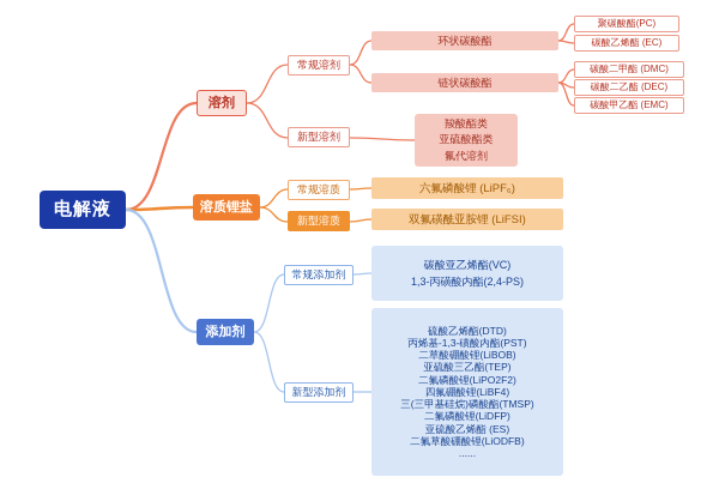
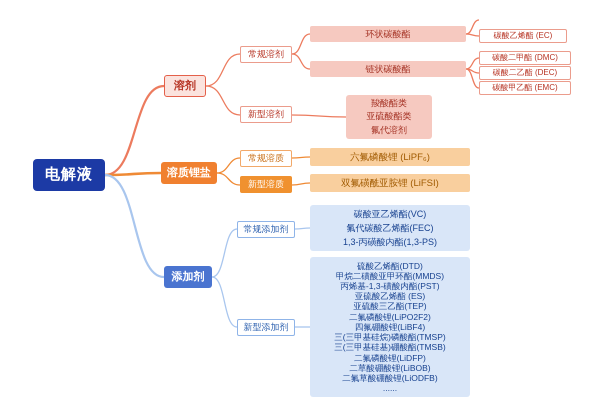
  电解液
  溶剂
  常规溶剂
  环状碳酸酯
- 聚碳酸酯(PC)
  碳酸乙烯酯 (EC)
  链状碳酸酯
  碳酸二甲酯 (DMC)
  碳酸二乙酯 (DEC)
  碳酸甲乙酯 (EMC)
  新型溶剂
  羧酸酯类
  亚硫酸酯类
  氟代溶剂
  溶质锂盐
  常规溶质
  六氟磷酸锂 (LiPF₆)
  新型溶质
  双氟磺酰亚胺锂 (LiFSI)
  添加剂
  常规添加剂
  碳酸亚乙烯酯(VC)
+ 氟代碳酸乙烯酯(FEC)
- 1,3-丙磺酸内酯(2,4-PS)
+ 1,3-丙磺酸内酯(1,3-PS)
  新型添加剂
  硫酸乙烯酯(DTD)
+ 甲烷二磺酸亚甲环酯(MMDS)
  丙烯基-1,3-磺酸内酯(PST)
- 二草酸硼酸锂(LiBOB)
+ 亚硫酸乙烯酯 (ES)
  亚硫酸三乙酯(TEP)
  二氟磷酸锂(LiPO2F2)
  四氟硼酸锂(LiBF4)
  三(三甲基硅烷)磷酸酯(TMSP)
+ 三(三甲基硅基)硼酸酯(TMSB)
  二氟磷酸锂(LiDFP)
- 亚硫酸乙烯酯 (ES)
+ 二草酸硼酸锂(LiBOB)
  二氟草酸硼酸锂(LiODFB)
  ......
